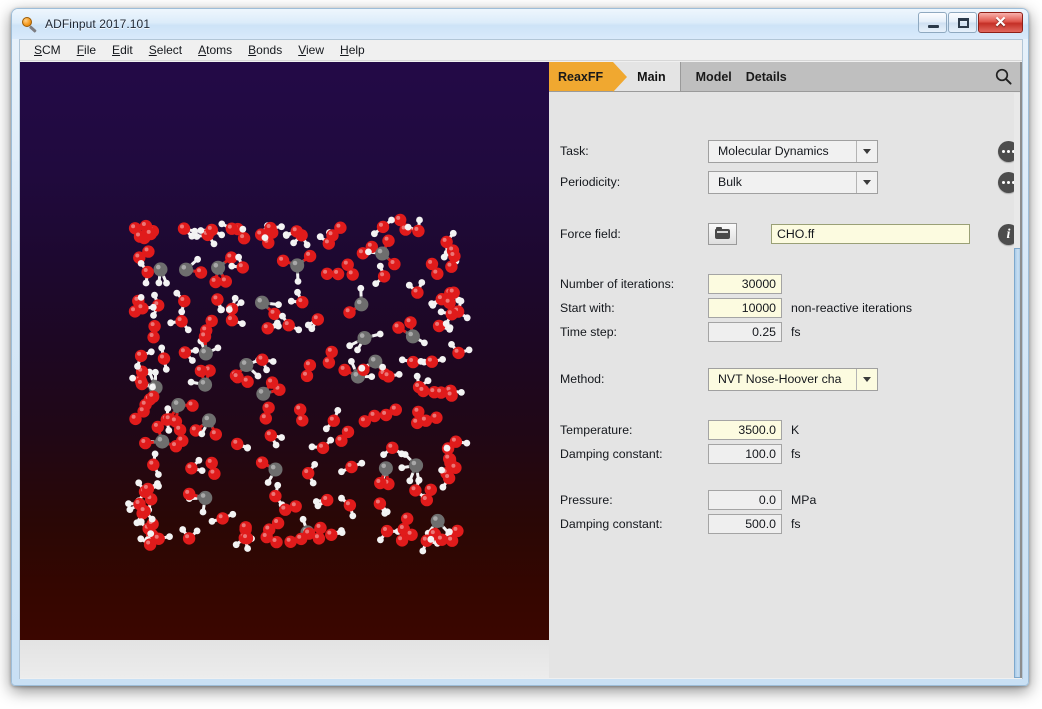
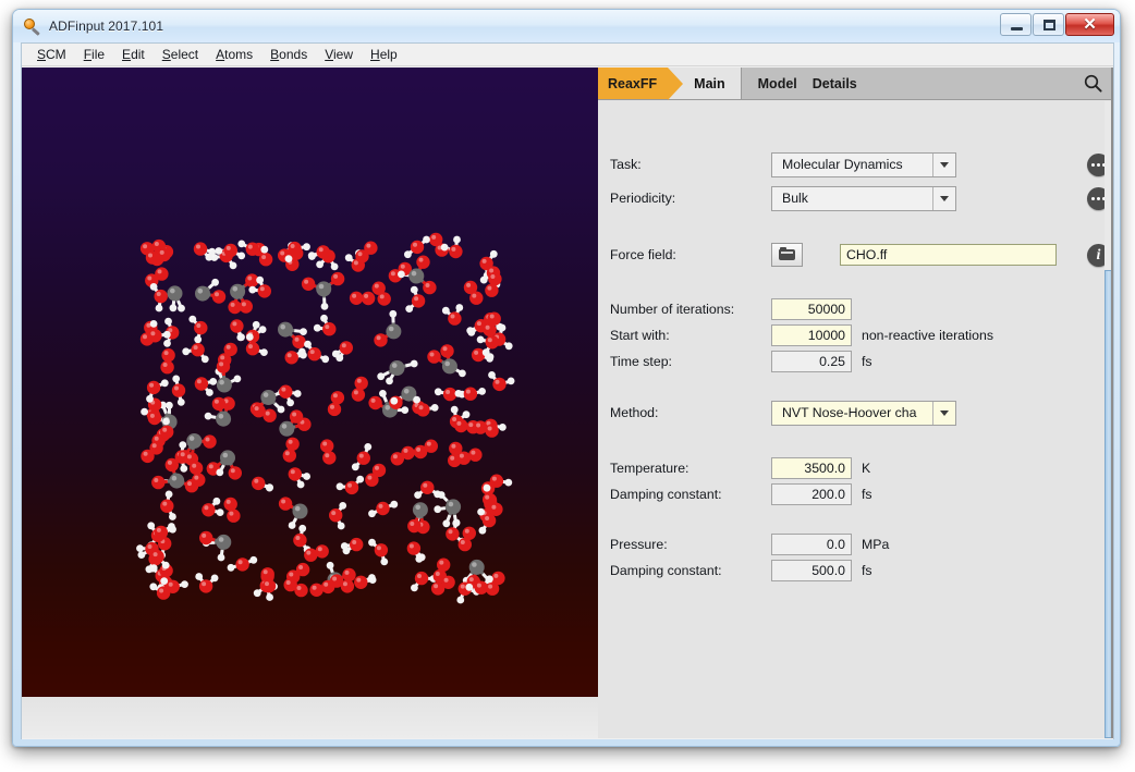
  ADFinput 2017.101
  ✕
  SCM
  File
  Edit
  Select
  Atoms
  Bonds
  View
  Help
  ReaxFF
  Main
  Model
  Details
  Task:
  Molecular Dynamics
  Periodicity:
  Bulk
  Force field:
  CHO.ff
  i
  Number of iterations:
- 30000
+ 50000
  Start with:
  10000
  non-reactive iterations
  Time step:
  0.25
  fs
  Method:
  NVT Nose-Hoover cha
  Temperature:
  3500.0
  K
  Damping constant:
- 100.0
+ 200.0
  fs
  Pressure:
  0.0
  MPa
  Damping constant:
  500.0
  fs
